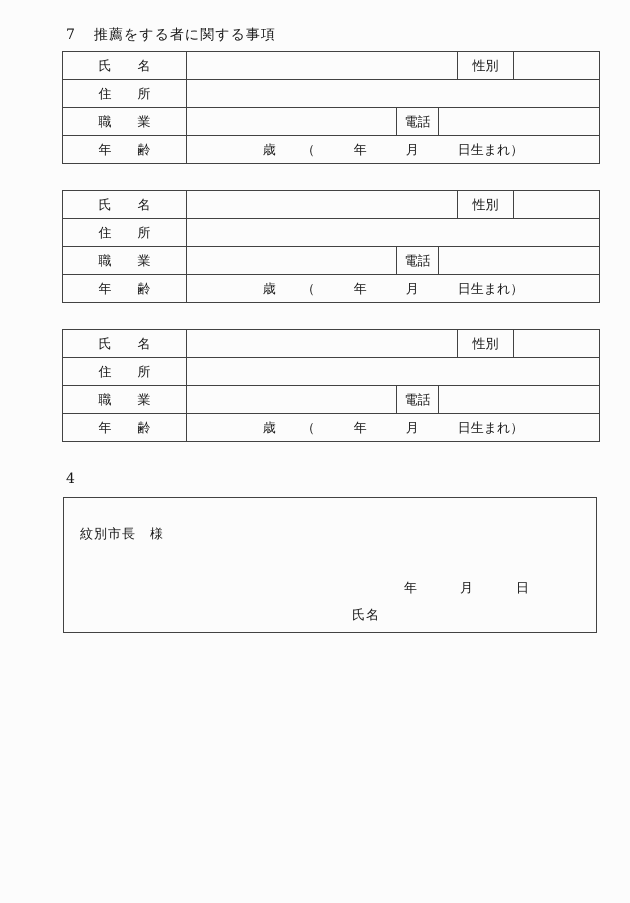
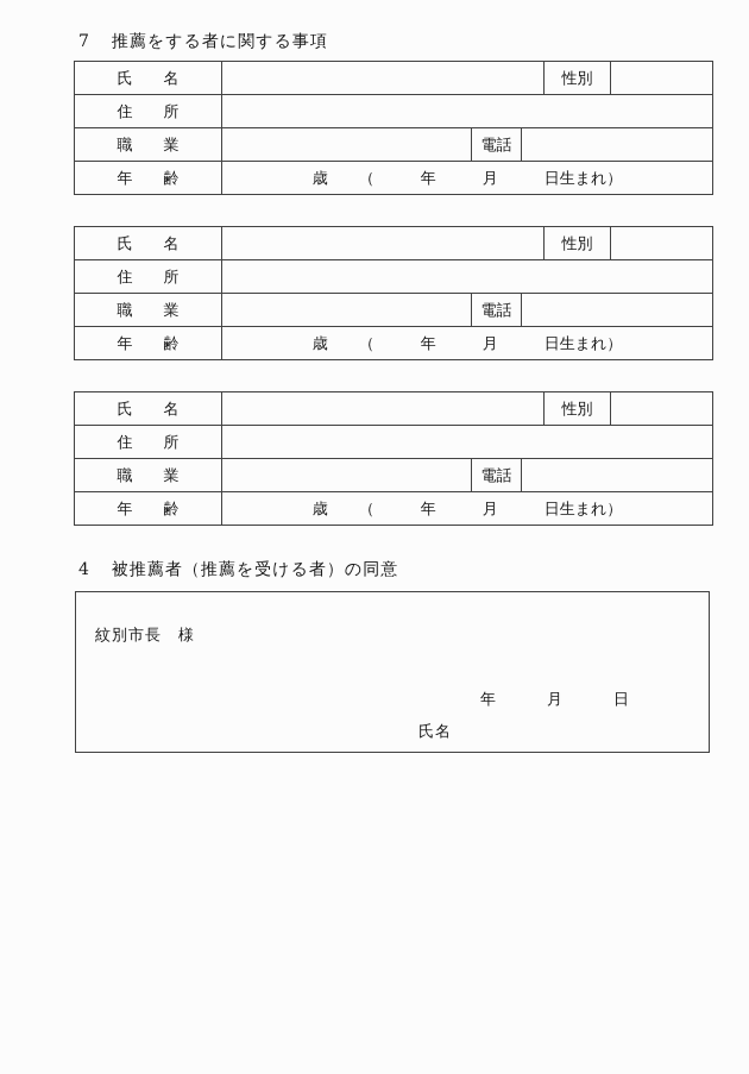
  7
  推薦をする者に関する事項
  氏 名		性別
  住 所
  職 業		電話
  年 齢	歳 （ 年 月 日生まれ）
  氏 名		性別
  住 所
  職 業		電話
  年 齢	歳 （ 年 月 日生まれ）
  氏 名		性別
  住 所
  職 業		電話
  年 齢	歳 （ 年 月 日生まれ）
  4
+ 被推薦者（推薦を受ける者）の同意
  紋別市長 様
  年 月 日
  氏名
